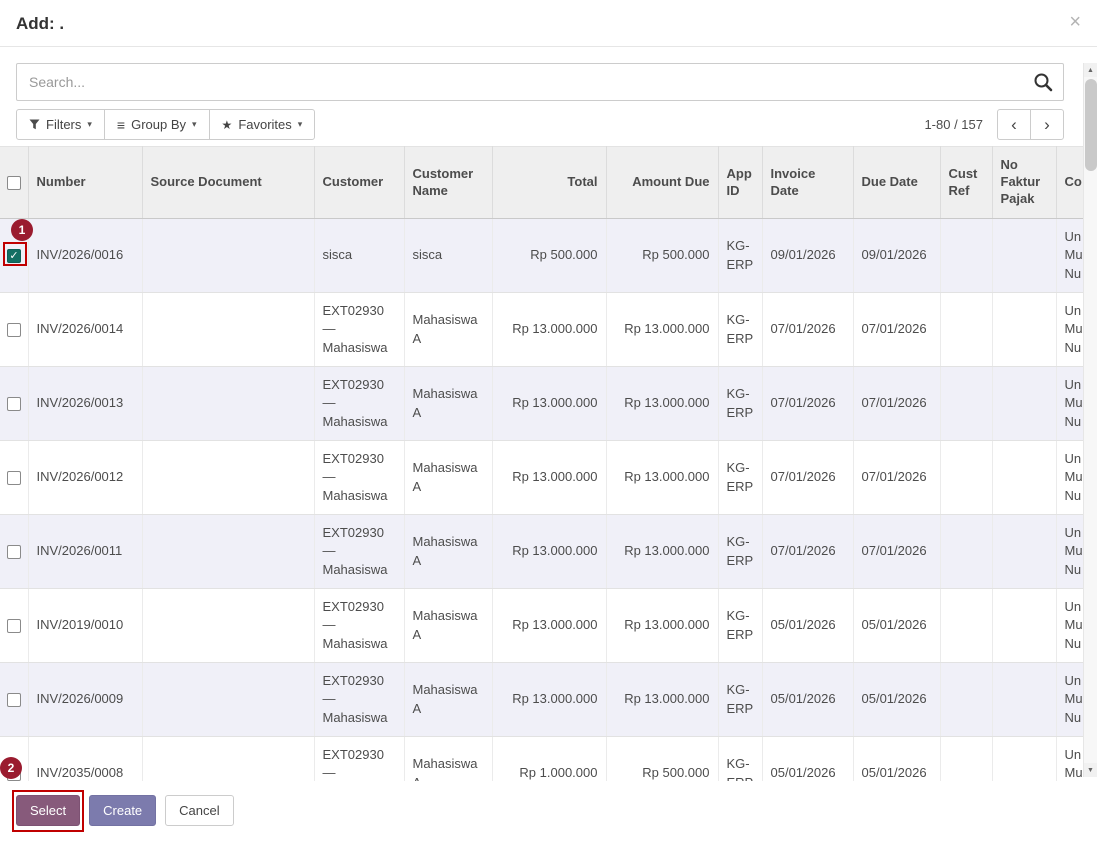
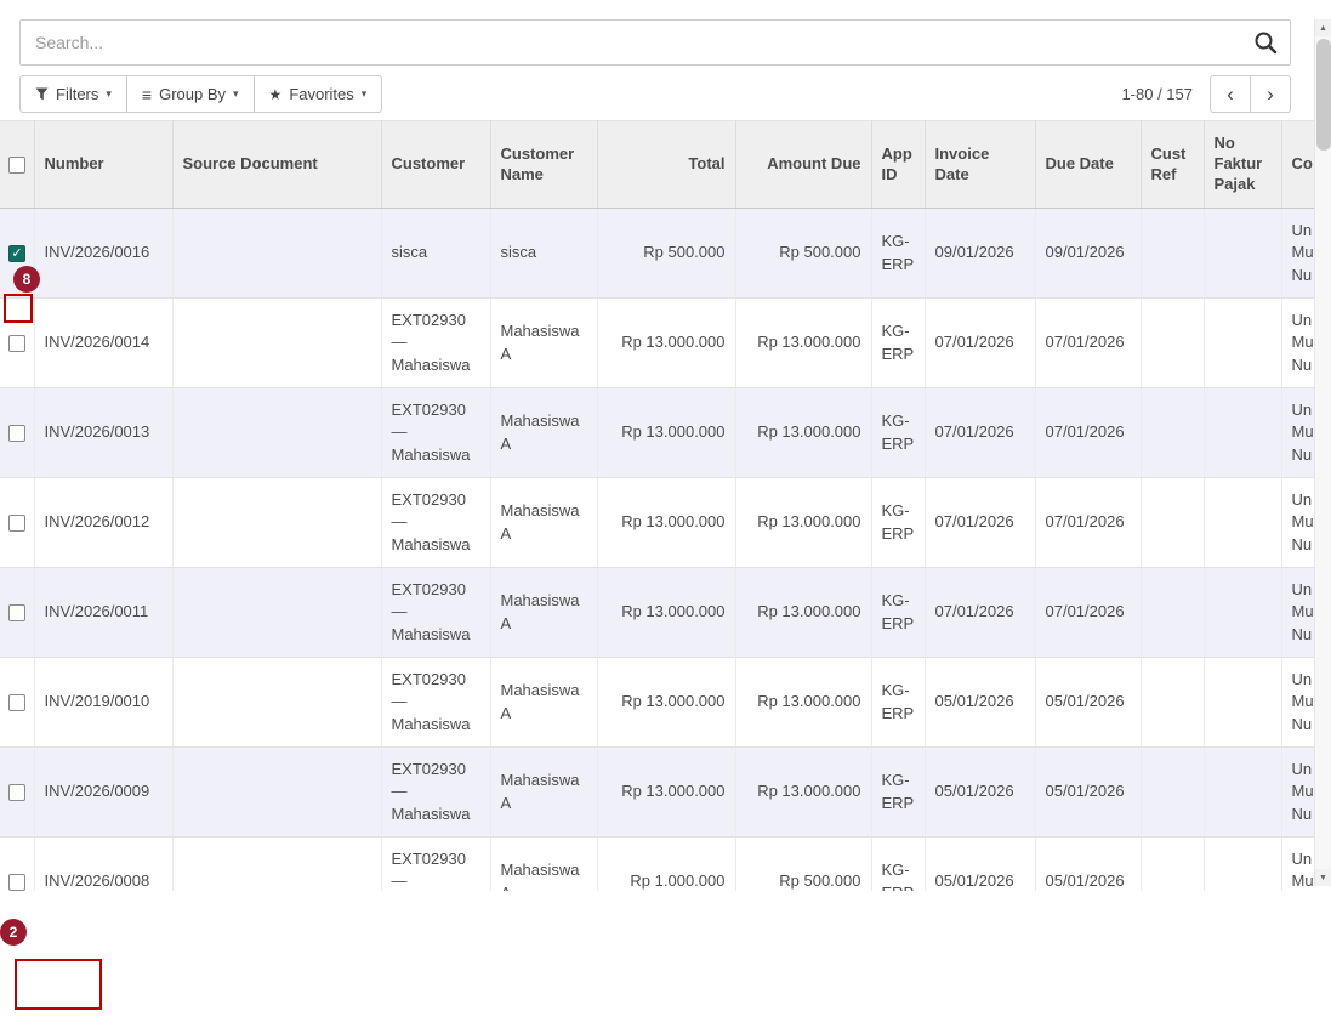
- Add: .
- ×
  Search...
  Filters
  ▾
  ≡
  Group By
  ▾
  ★
  Favorites
  ▾
  1-80 / 157
  ‹
  ›
  	Number	Source Document	Customer	Customer Name	Total	Amount Due	App ID	Invoice Date	Due Date	Cust Ref	No Faktur Pajak	Co
  ✓	INV/2026/0016		sisca	sisca	Rp 500.000	Rp 500.000	KG-ERP	09/01/2026	09/01/2026			Un Mu Nu
  	INV/2026/0014		EXT02930 — Mahasiswa	Mahasiswa A	Rp 13.000.000	Rp 13.000.000	KG-ERP	07/01/2026	07/01/2026			Un Mu Nu
  	INV/2026/0013		EXT02930 — Mahasiswa	Mahasiswa A	Rp 13.000.000	Rp 13.000.000	KG-ERP	07/01/2026	07/01/2026			Un Mu Nu
  	INV/2026/0012		EXT02930 — Mahasiswa	Mahasiswa A	Rp 13.000.000	Rp 13.000.000	KG-ERP	07/01/2026	07/01/2026			Un Mu Nu
  	INV/2026/0011		EXT02930 — Mahasiswa	Mahasiswa A	Rp 13.000.000	Rp 13.000.000	KG-ERP	07/01/2026	07/01/2026			Un Mu Nu
  	INV/2019/0010		EXT02930 — Mahasiswa	Mahasiswa A	Rp 13.000.000	Rp 13.000.000	KG-ERP	05/01/2026	05/01/2026			Un Mu Nu
  	INV/2026/0009		EXT02930 — Mahasiswa	Mahasiswa A	Rp 13.000.000	Rp 13.000.000	KG-ERP	05/01/2026	05/01/2026			Un Mu Nu
- 	INV/2035/0008		EXT02930 —	Mahasiswa	Rp 1.000.000	Rp 500.000	KG-	05/01/2026	05/01/2026			Un Mu
+ 	INV/2026/0008		EXT02930 —	Mahasiswa	Rp 1.000.000	Rp 500.000	KG-	05/01/2026	05/01/2026			Un Mu
- Select
- Create
- Cancel
- 1
+ 8
  2
